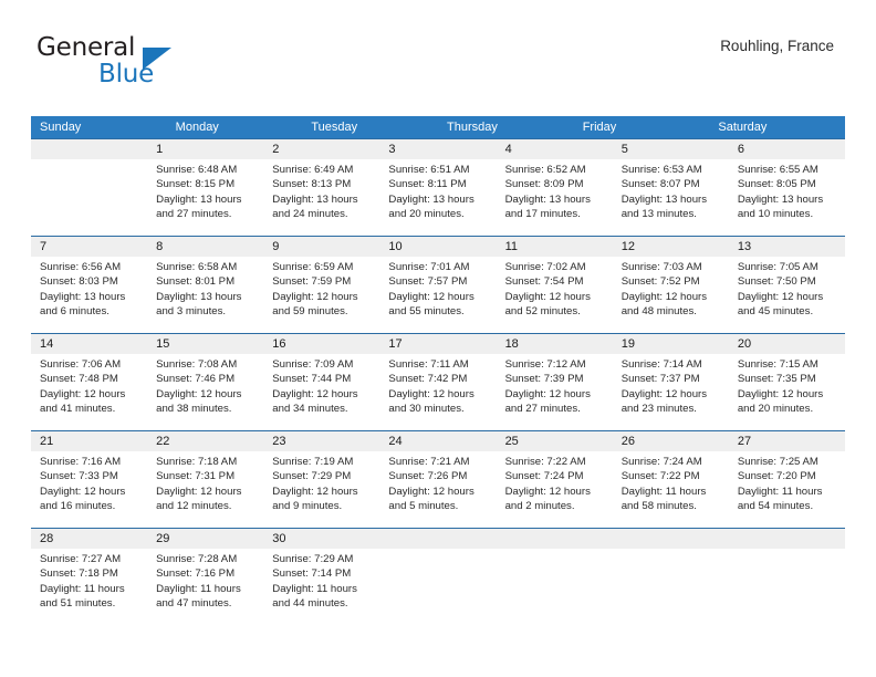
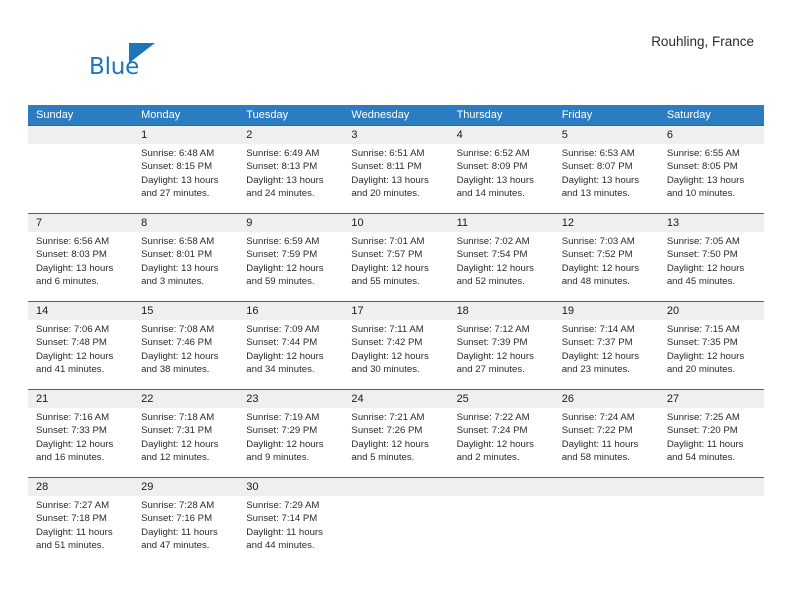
- General
  Blue
  Rouhling, France
  Sunday
  Monday
  Tuesday
+ Wednesday
  Thursday
  Friday
  Saturday
  1
  2
  3
  4
  5
  6
  Sunrise: 6:48 AM
  Sunset: 8:15 PM
  Daylight: 13 hours
  and 27 minutes.
  Sunrise: 6:49 AM
  Sunset: 8:13 PM
  Daylight: 13 hours
  and 24 minutes.
  Sunrise: 6:51 AM
  Sunset: 8:11 PM
  Daylight: 13 hours
  and 20 minutes.
  Sunrise: 6:52 AM
  Sunset: 8:09 PM
  Daylight: 13 hours
- and 17 minutes.
+ and 14 minutes.
  Sunrise: 6:53 AM
  Sunset: 8:07 PM
  Daylight: 13 hours
  and 13 minutes.
  Sunrise: 6:55 AM
  Sunset: 8:05 PM
  Daylight: 13 hours
  and 10 minutes.
  7
  8
  9
  10
  11
  12
  13
  Sunrise: 6:56 AM
  Sunset: 8:03 PM
  Daylight: 13 hours
  and 6 minutes.
  Sunrise: 6:58 AM
  Sunset: 8:01 PM
  Daylight: 13 hours
  and 3 minutes.
  Sunrise: 6:59 AM
  Sunset: 7:59 PM
  Daylight: 12 hours
  and 59 minutes.
  Sunrise: 7:01 AM
  Sunset: 7:57 PM
  Daylight: 12 hours
  and 55 minutes.
  Sunrise: 7:02 AM
  Sunset: 7:54 PM
  Daylight: 12 hours
  and 52 minutes.
  Sunrise: 7:03 AM
  Sunset: 7:52 PM
  Daylight: 12 hours
  and 48 minutes.
  Sunrise: 7:05 AM
  Sunset: 7:50 PM
  Daylight: 12 hours
  and 45 minutes.
  14
  15
  16
  17
  18
  19
  20
  Sunrise: 7:06 AM
  Sunset: 7:48 PM
  Daylight: 12 hours
  and 41 minutes.
  Sunrise: 7:08 AM
  Sunset: 7:46 PM
  Daylight: 12 hours
  and 38 minutes.
  Sunrise: 7:09 AM
  Sunset: 7:44 PM
  Daylight: 12 hours
  and 34 minutes.
  Sunrise: 7:11 AM
  Sunset: 7:42 PM
  Daylight: 12 hours
  and 30 minutes.
  Sunrise: 7:12 AM
  Sunset: 7:39 PM
  Daylight: 12 hours
  and 27 minutes.
  Sunrise: 7:14 AM
  Sunset: 7:37 PM
  Daylight: 12 hours
  and 23 minutes.
  Sunrise: 7:15 AM
  Sunset: 7:35 PM
  Daylight: 12 hours
  and 20 minutes.
  21
  22
  23
  24
  25
  26
  27
  Sunrise: 7:16 AM
  Sunset: 7:33 PM
  Daylight: 12 hours
  and 16 minutes.
  Sunrise: 7:18 AM
  Sunset: 7:31 PM
  Daylight: 12 hours
  and 12 minutes.
  Sunrise: 7:19 AM
  Sunset: 7:29 PM
  Daylight: 12 hours
  and 9 minutes.
  Sunrise: 7:21 AM
  Sunset: 7:26 PM
  Daylight: 12 hours
  and 5 minutes.
  Sunrise: 7:22 AM
  Sunset: 7:24 PM
  Daylight: 12 hours
  and 2 minutes.
  Sunrise: 7:24 AM
  Sunset: 7:22 PM
  Daylight: 11 hours
  and 58 minutes.
  Sunrise: 7:25 AM
  Sunset: 7:20 PM
  Daylight: 11 hours
  and 54 minutes.
  28
  29
  30
  Sunrise: 7:27 AM
  Sunset: 7:18 PM
  Daylight: 11 hours
  and 51 minutes.
  Sunrise: 7:28 AM
  Sunset: 7:16 PM
  Daylight: 11 hours
  and 47 minutes.
  Sunrise: 7:29 AM
  Sunset: 7:14 PM
  Daylight: 11 hours
  and 44 minutes.
